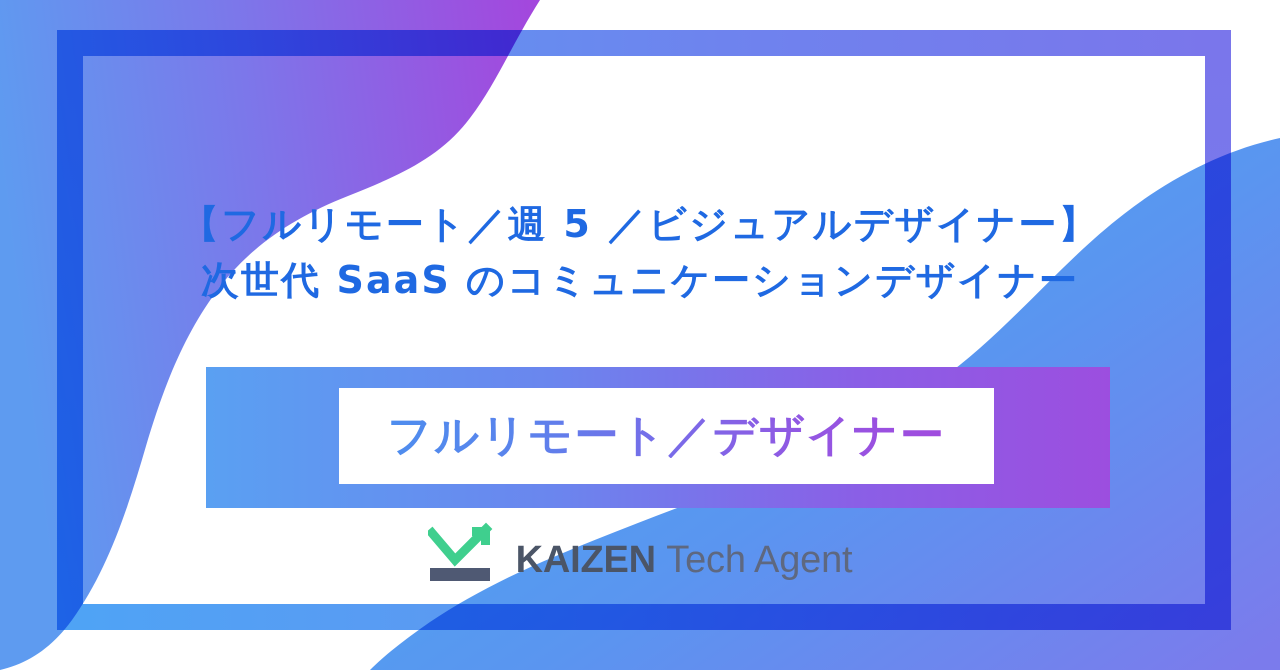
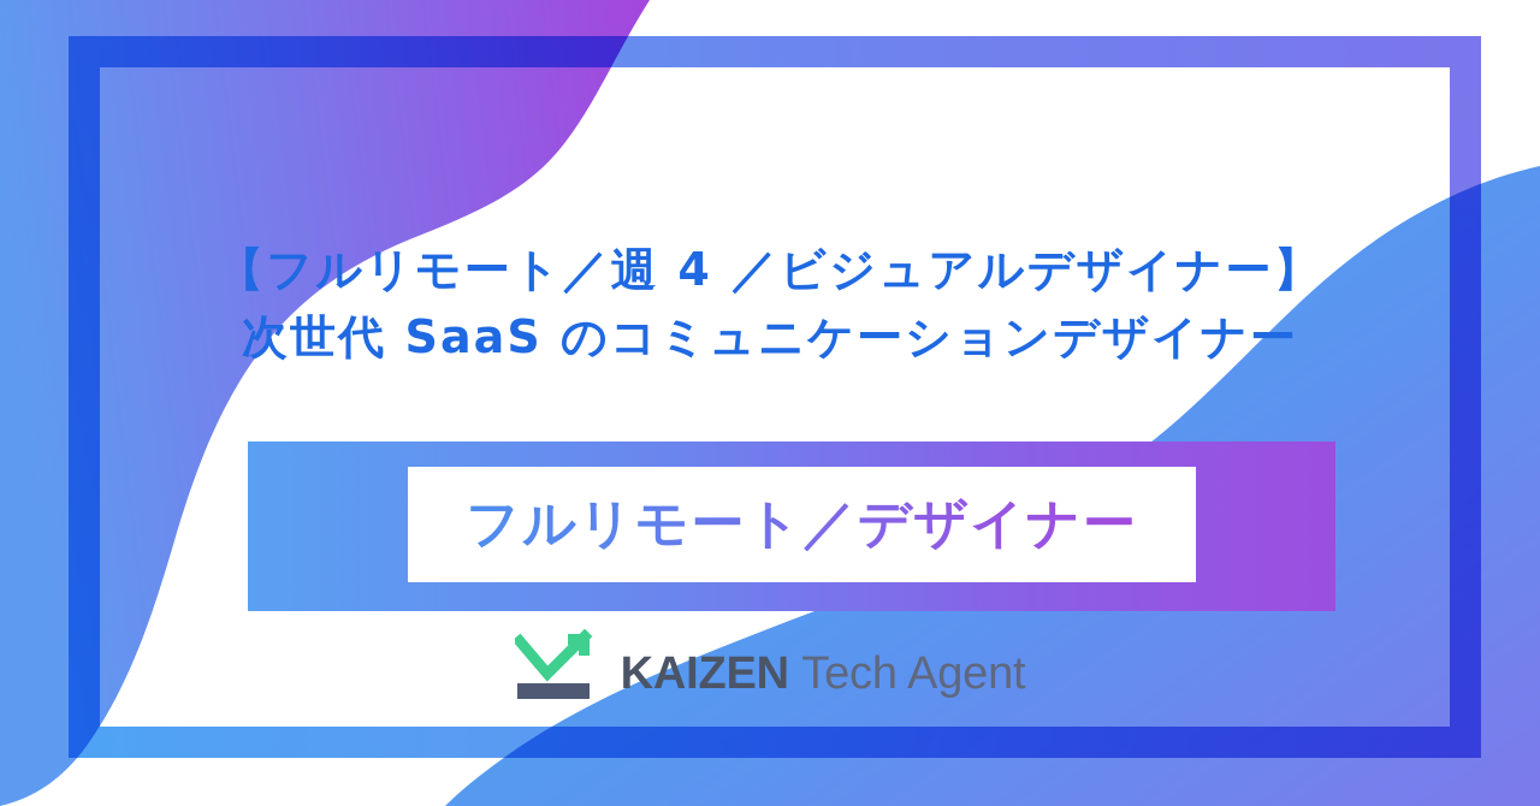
- 【フルリモート／週 5 ／ビジュアルデザイナー】
+ 【フルリモート／週 4 ／ビジュアルデザイナー】
  次世代 SaaS のコミュニケーションデザイナー
  フルリモート／デザイナー
  KAIZEN Tech Agent
